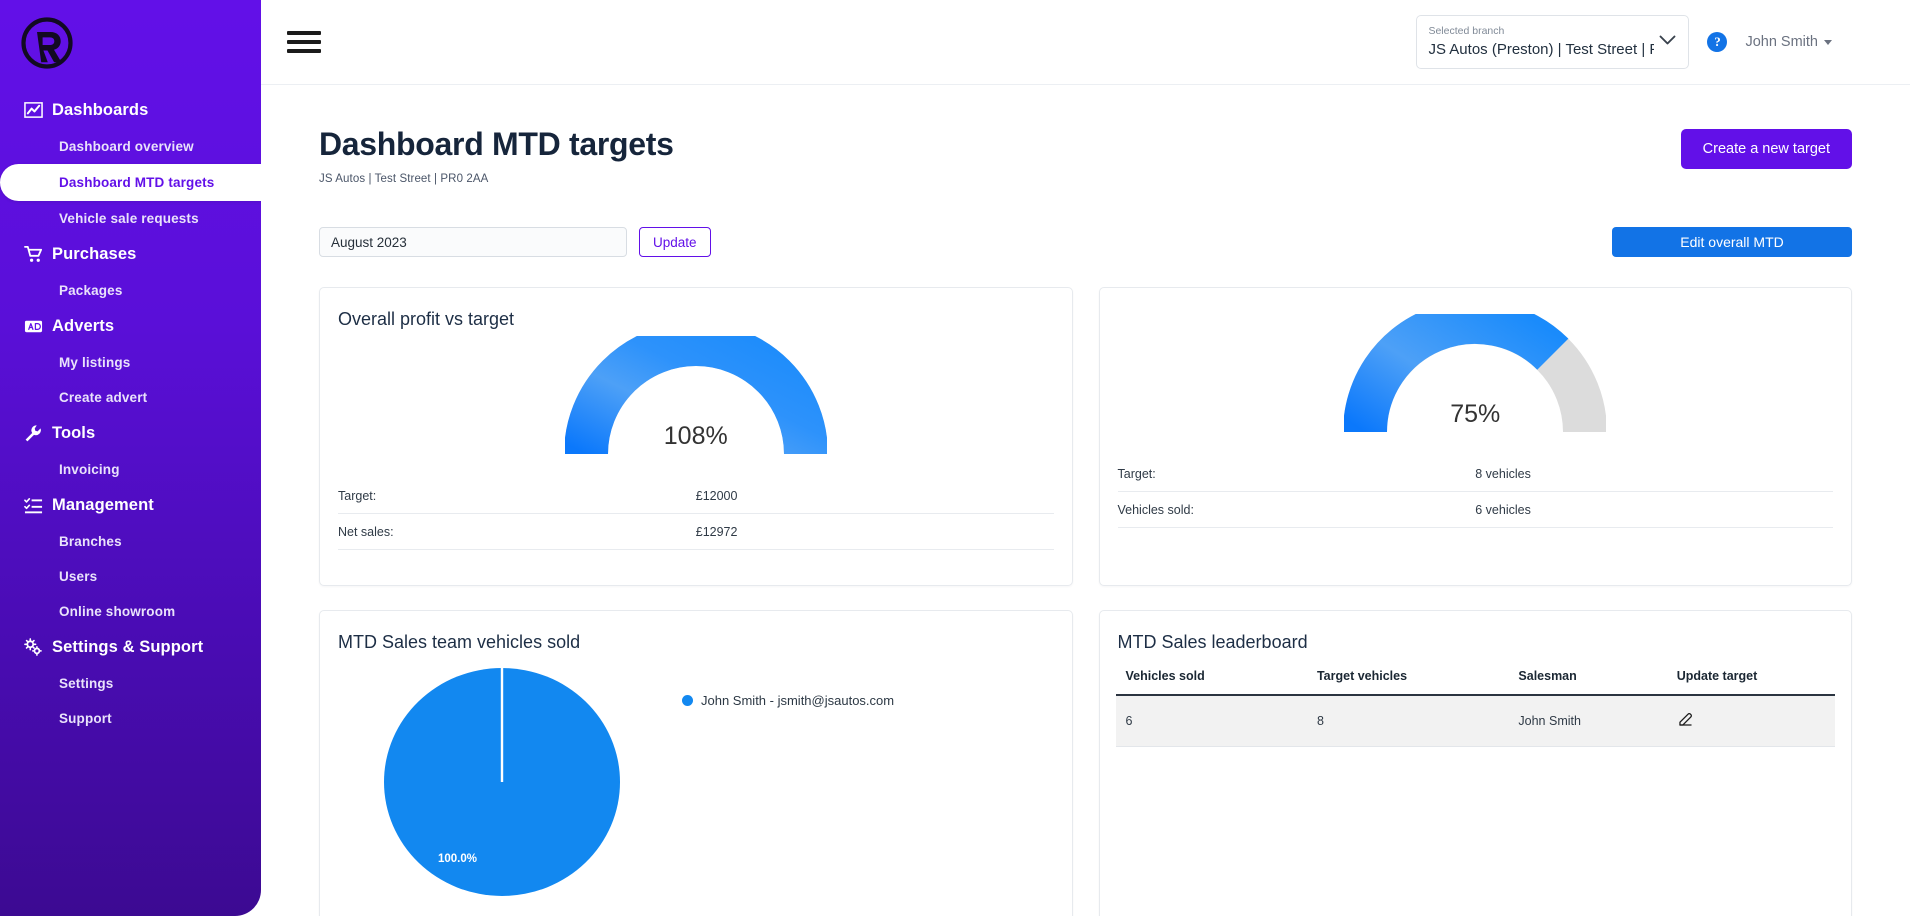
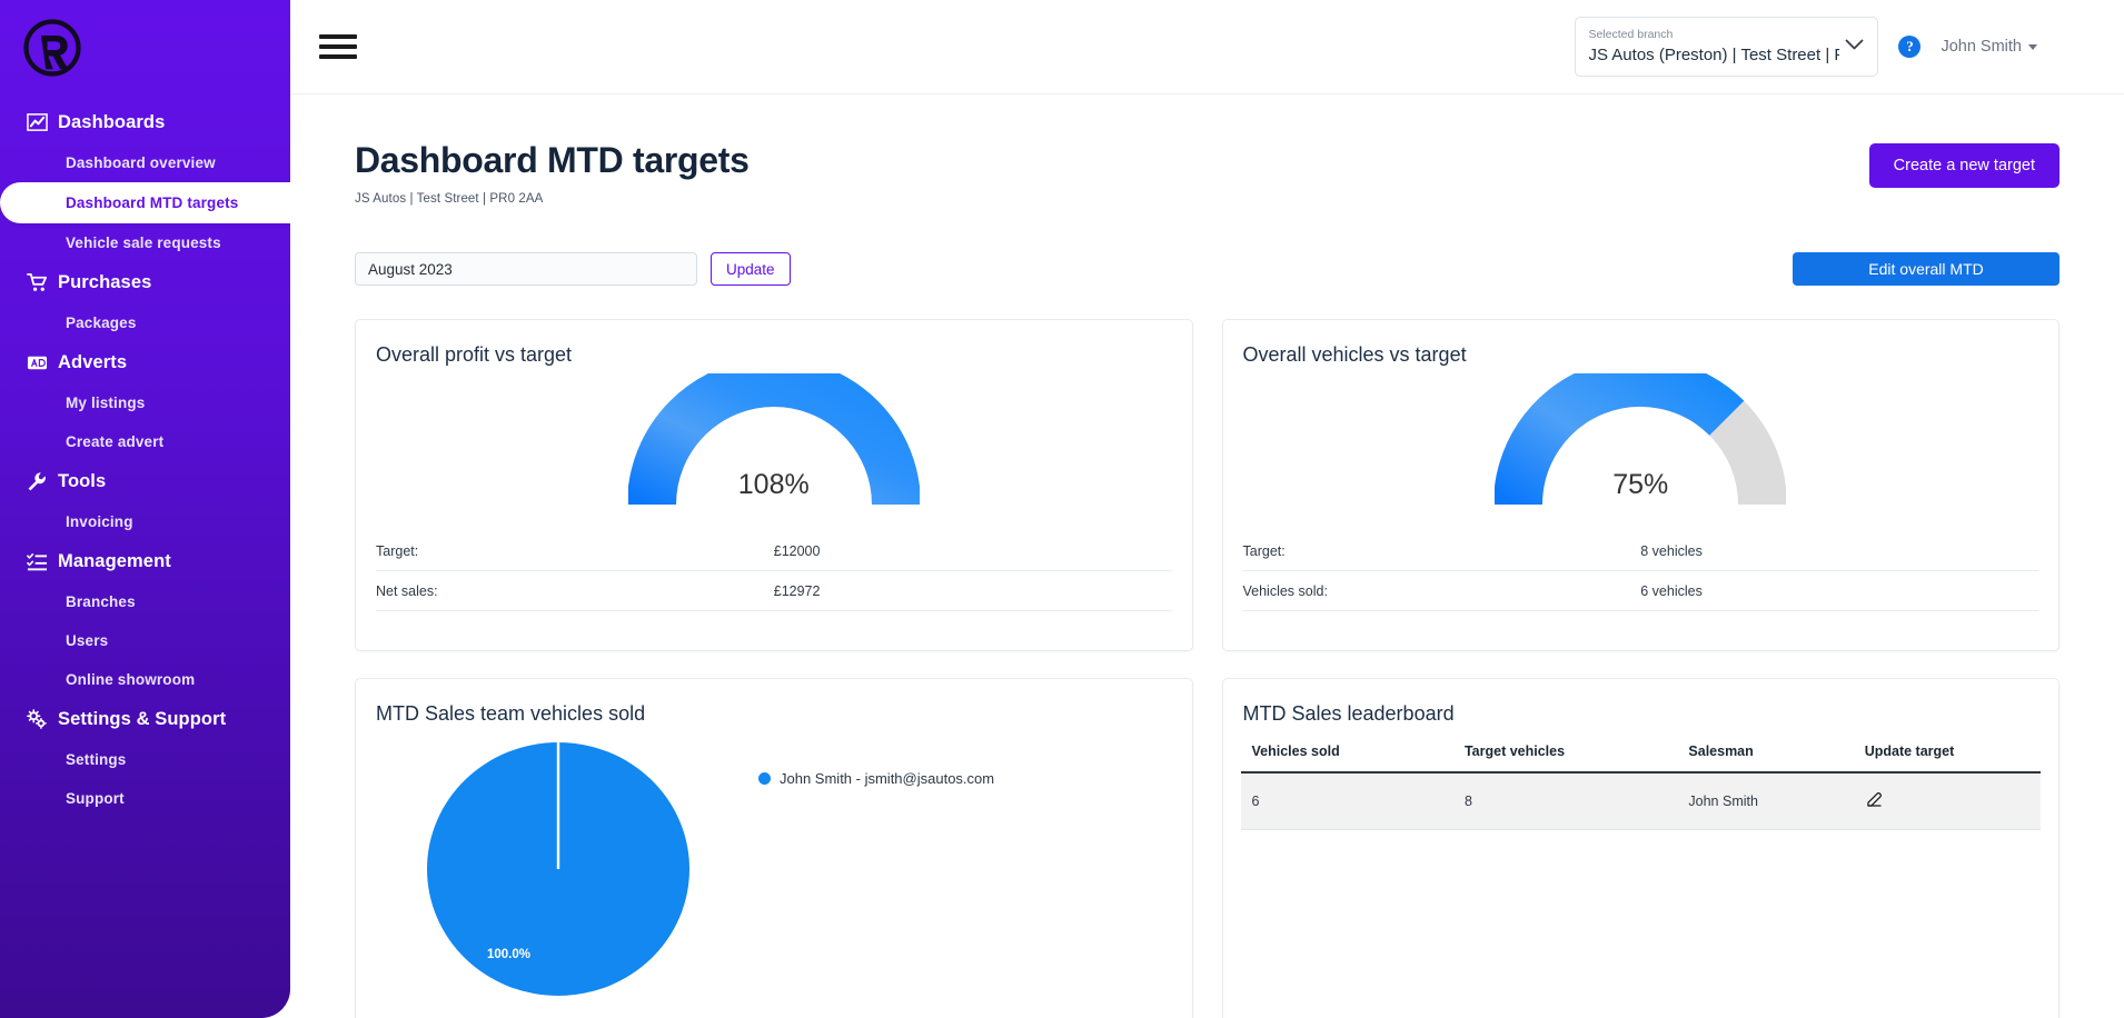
  Dashboards
  Dashboard overview
  Dashboard MTD targets
  Vehicle sale requests
  Purchases
  Packages
  Adverts
  My listings
  Create advert
  Tools
  Invoicing
  Management
  Branches
  Users
  Online showroom
  Settings & Support
  Settings
  Support
  Selected branch
  JS Autos (Preston) | Test Street | P
  ?
  John Smith
  Dashboard MTD targets
  JS Autos | Test Street | PR0 2AA
  Create a new target
  August 2023
  Update
  Edit overall MTD
  Overall profit vs target
  108%
  Target:
  £12000
  Net sales:
  £12972
+ Overall vehicles vs target
  75%
  Target:
  8 vehicles
  Vehicles sold:
  6 vehicles
  MTD Sales team vehicles sold
  100.0%
  John Smith - jsmith@jsautos.com
  MTD Sales leaderboard
  Vehicles sold	Target vehicles	Salesman	Update target
  6	8	John Smith
